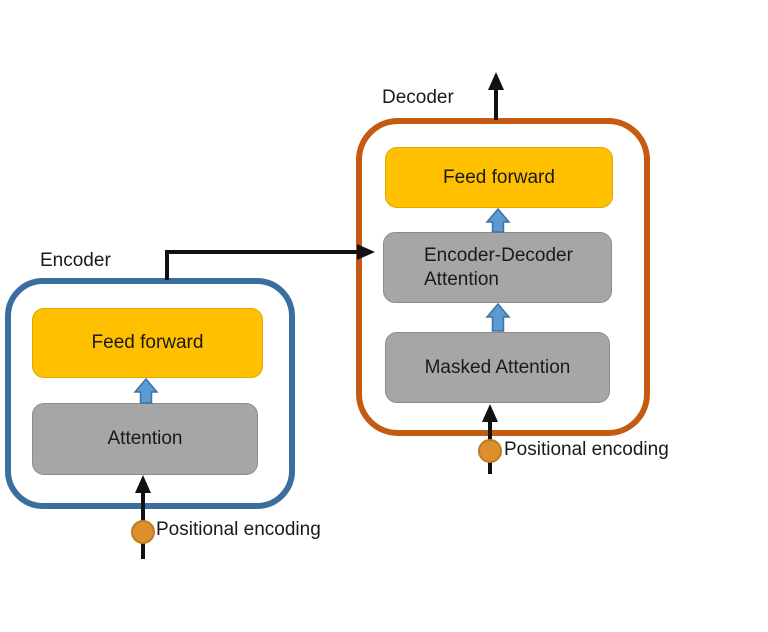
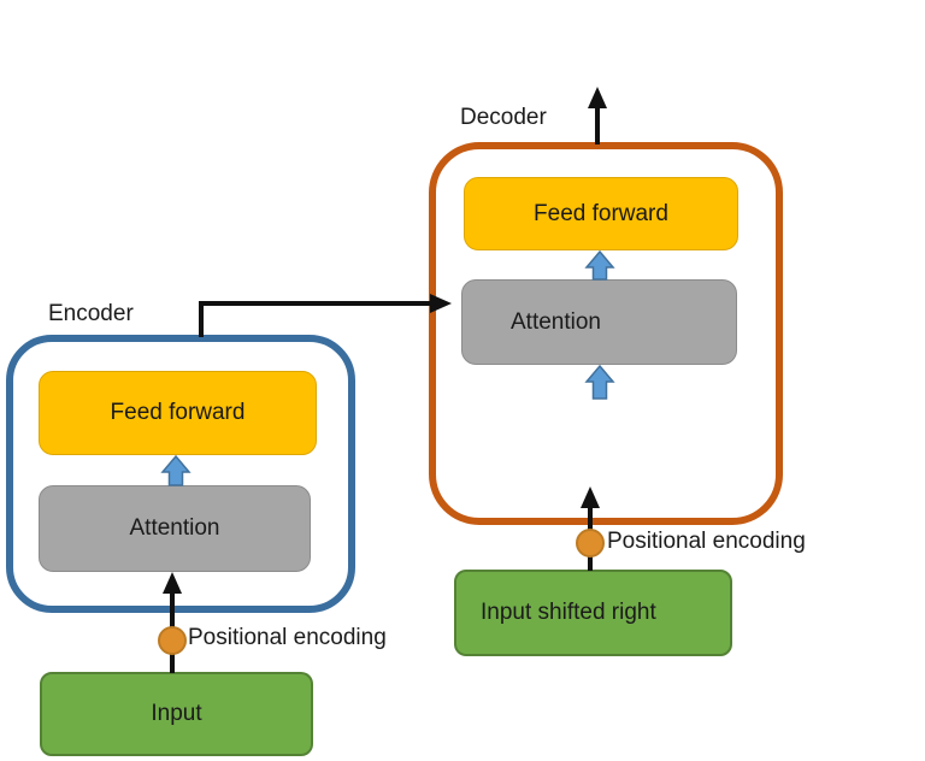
  Decoder
  Feed forward
- Encoder-Decoder
  Attention
- Masked Attention
  Positional encoding
+ Input shifted right
  Encoder
  Feed forward
  Attention
  Positional encoding
+ Input
